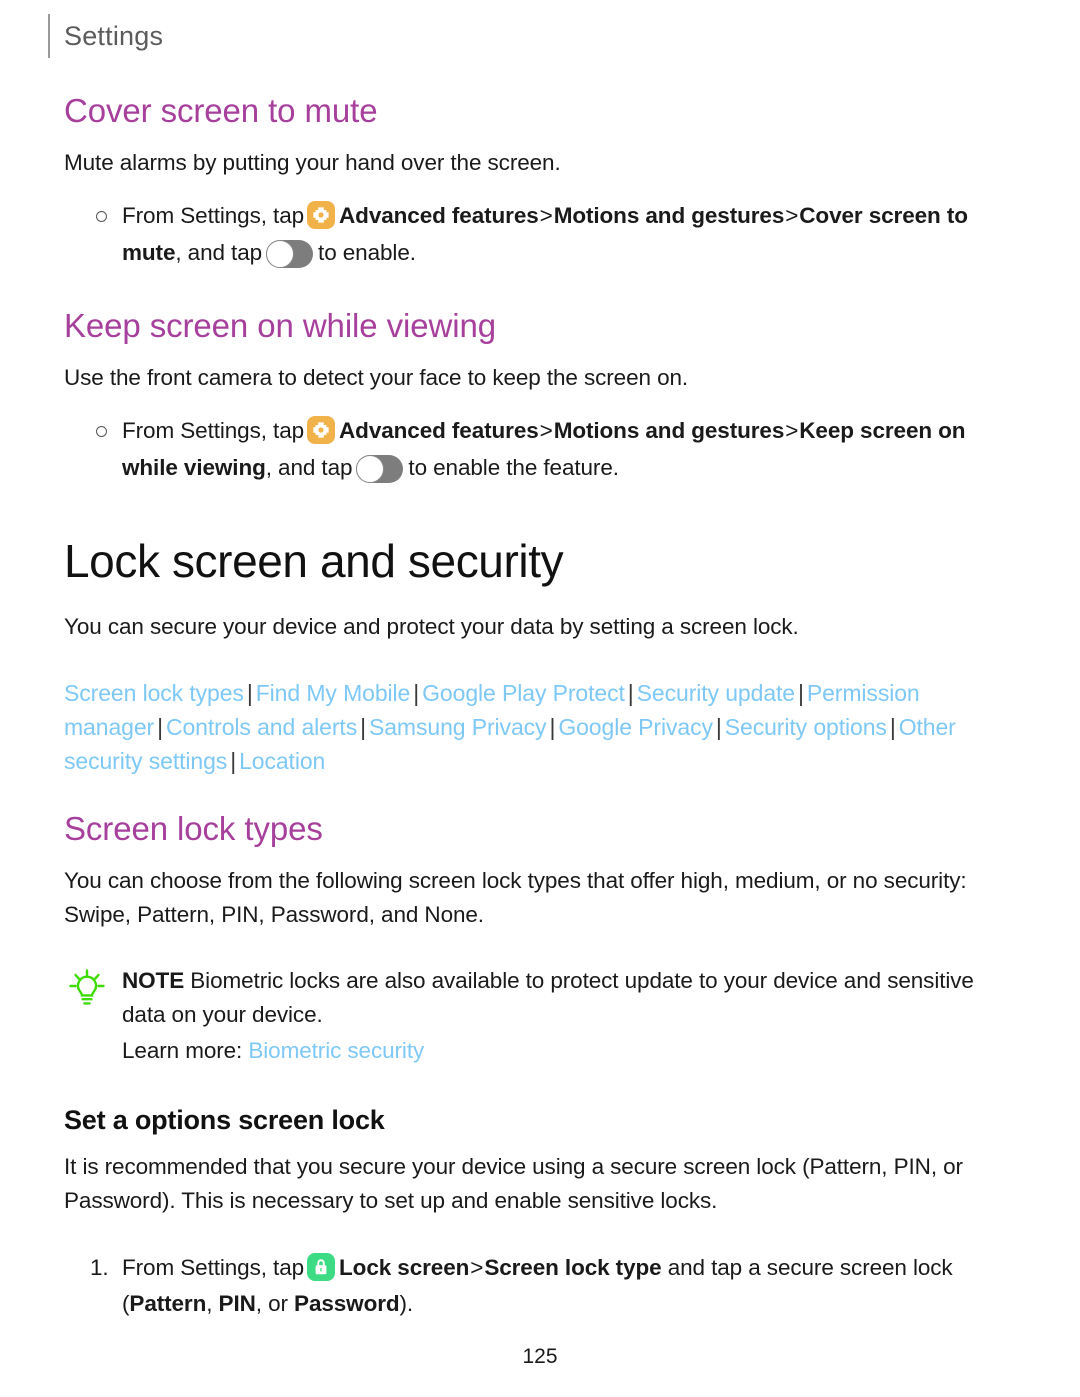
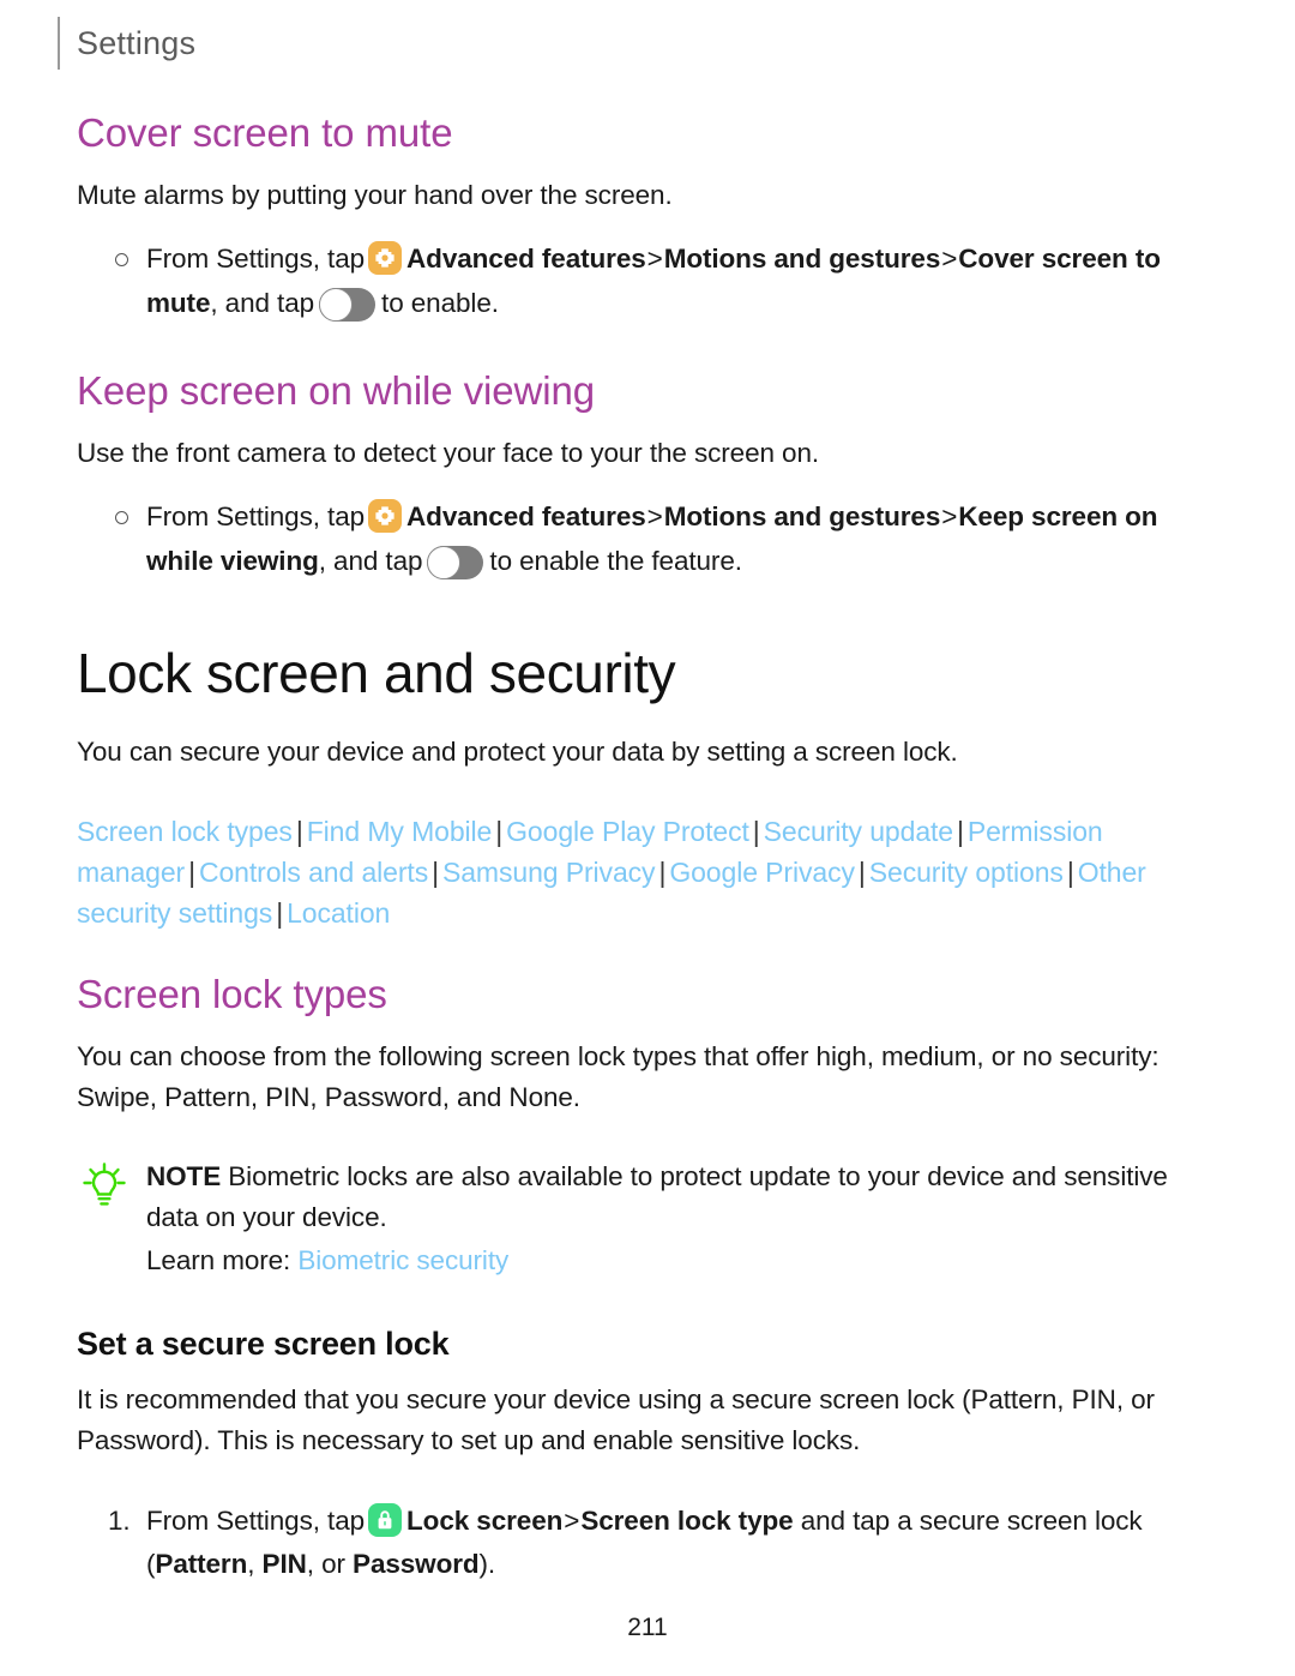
  Settings
  Cover screen to mute
  Mute alarms by putting your hand over the screen.
  From Settings, tap Advanced features>Motions and gestures>Cover screen to mute, and tap to enable.
  Keep screen on while viewing
- Use the front camera to detect your face to keep the screen on.
+ Use the front camera to detect your face to your the screen on.
  From Settings, tap Advanced features>Motions and gestures>Keep screen on while viewing, and tap to enable the feature.
  Lock screen and security
  You can secure your device and protect your data by setting a screen lock.
  Screen lock types|Find My Mobile|Google Play Protect|Security update|Permission manager|Controls and alerts|Samsung Privacy|Google Privacy|Security options|Other security settings|Location
  Screen lock types
  You can choose from the following screen lock types that offer high, medium, or no security: Swipe, Pattern, PIN, Password, and None.
  NOTE Biometric locks are also available to protect update to your device and sensitive data on your device.
  Learn more: Biometric security
- Set a options screen lock
+ Set a secure screen lock
  It is recommended that you secure your device using a secure screen lock (Pattern, PIN, or Password). This is necessary to set up and enable sensitive locks.
  From Settings, tap Lock screen>Screen lock type and tap a secure screen lock (Pattern, PIN, or Password).
- 125
+ 211
